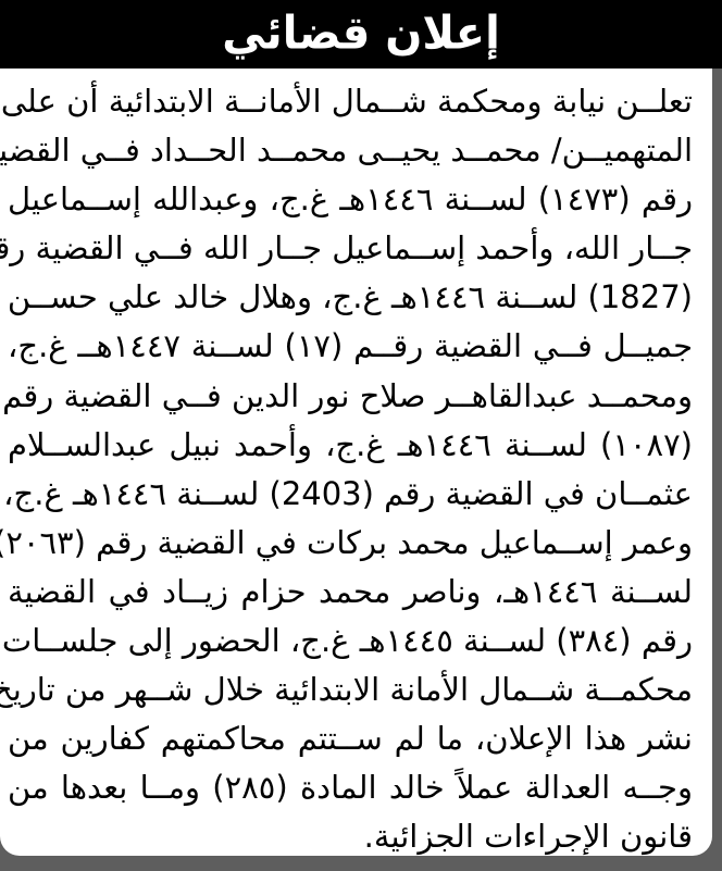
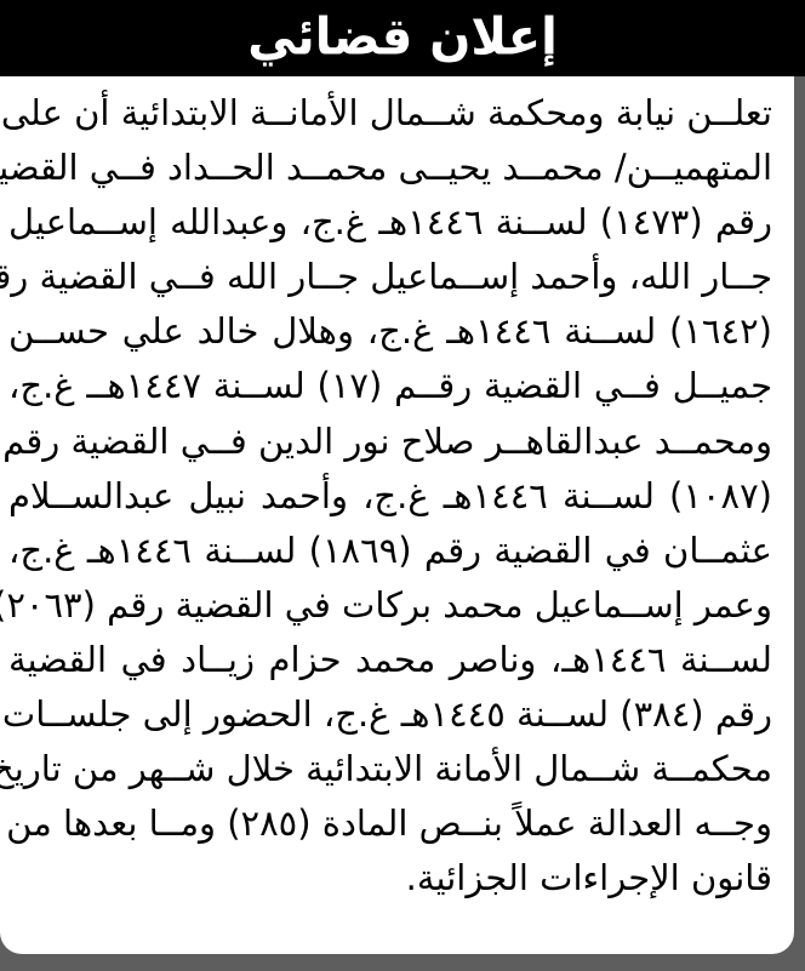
  إعلان قضائي
  تعلــن نيابة ومحكمة شــمال الأمانــة الابتدائية أن على
  المتهميــن/ محمــد يحيــى محمــد الحــداد فــي القضي
  رقم (١٤٧٣) لســنة ١٤٤٦هـ غ.ج، وعبدالله إســماعيل
  جــار الله، وأحمد إســماعيل جــار الله فــي القضية رق
- (1827) لســنة ١٤٤٦هـ غ.ج، وهلال خالد علي حســن
+ (١٦٤٢) لســنة ١٤٤٦هـ غ.ج، وهلال خالد علي حســن
  جميــل فــي القضية رقــم (١٧) لســنة ١٤٤٧هــ غ.ج،
  ومحمــد عبدالقاهــر صلاح نور الدين فــي القضية رقم
  (١٠٨٧) لســنة ١٤٤٦هـ غ.ج، وأحمد نبيل عبدالســلام
- عثمــان في القضية رقم (2403) لســنة ١٤٤٦هـ غ.ج،
+ عثمــان في القضية رقم (١٨٦٩) لســنة ١٤٤٦هـ غ.ج،
  وعمر إســماعيل محمد بركات في القضية رقم (٢٠٦٣
  لســنة ١٤٤٦هـ، وناصر محمد حزام زيــاد في القضية
  رقم (٣٨٤) لســنة ١٤٤٥هـ غ.ج، الحضور إلى جلســات
  محكمــة شــمال الأمانة الابتدائية خلال شــهر من تاريخ
- نشر هذا الإعلان، ما لم ســتتم محاكمتهم كفارين من
- وجــه العدالة عملاً خالد المادة (٢٨٥) ومــا بعدها من
+ وجــه العدالة عملاً بنــص المادة (٢٨٥) ومــا بعدها من
  قانون الإجراءات الجزائية.
